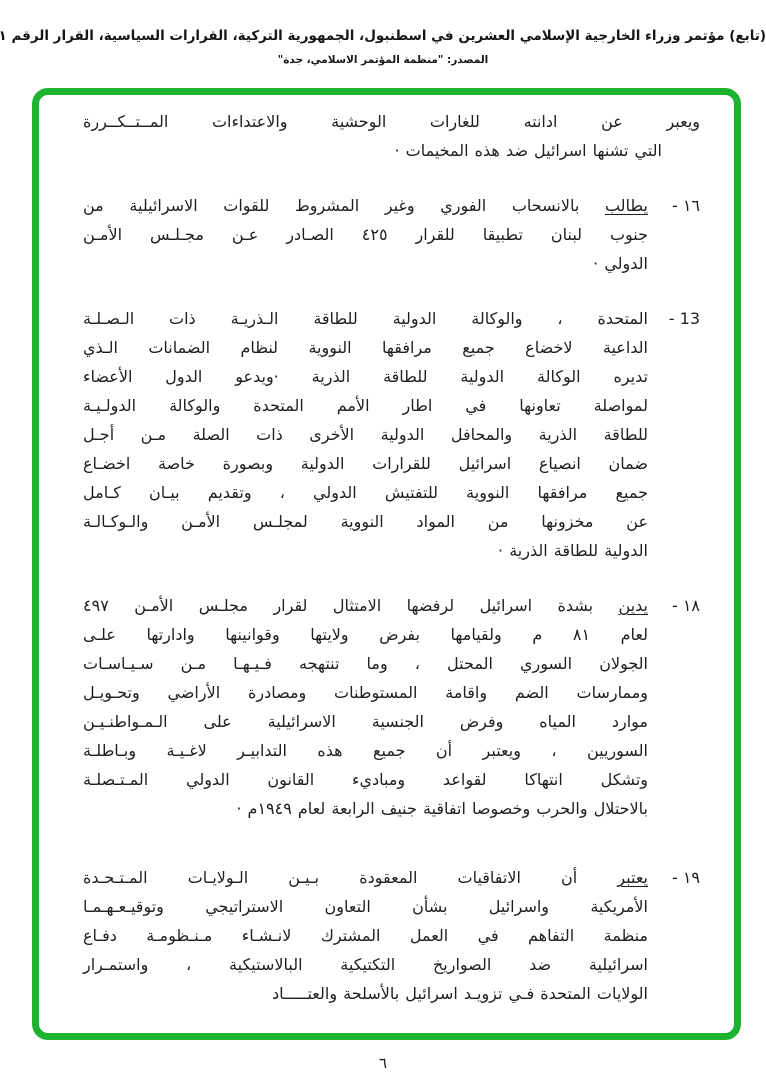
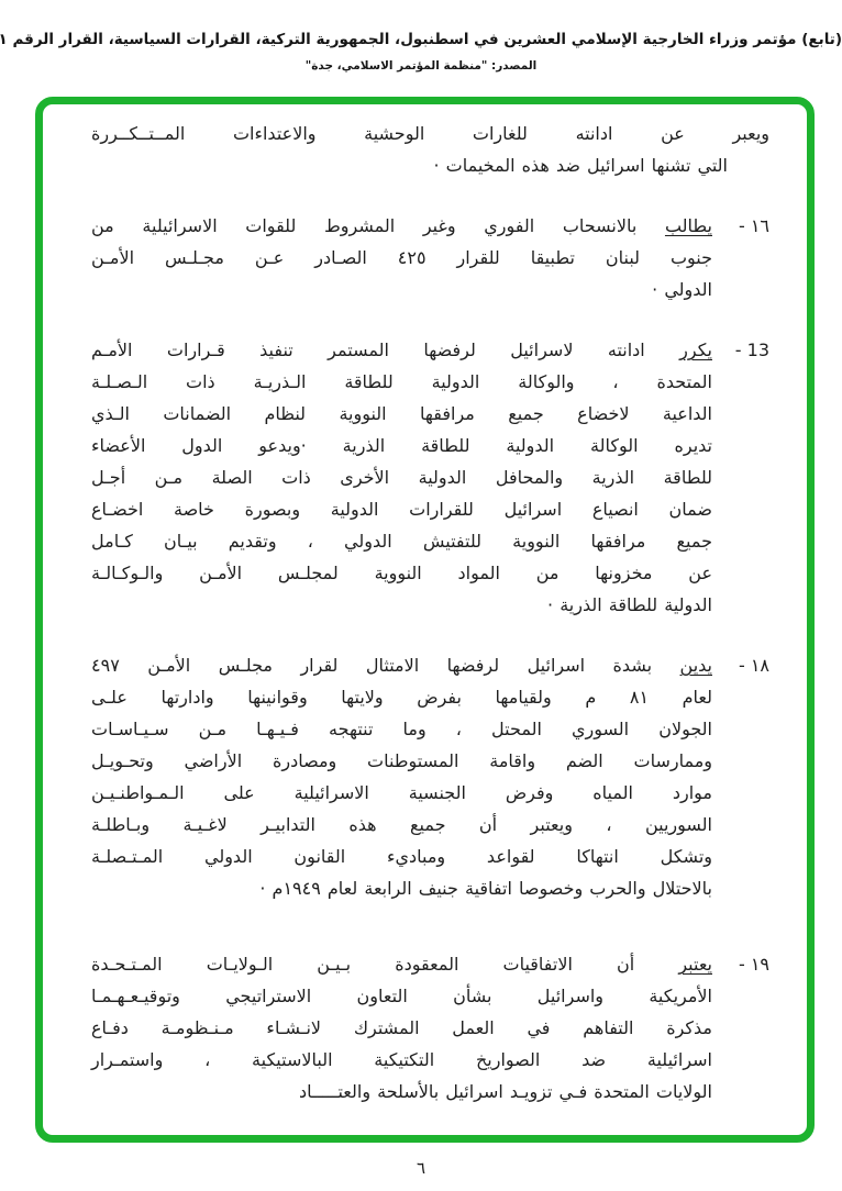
  (تابع) مؤتمر وزراء الخارجية الإسلامي العشرين في اسطنبول، الجمهورية التركية، القرارات السياسية، القرار الرقم ١
  المصدر: "منظمة المؤتمر الاسلامي، جدة"
  ويعبر عن ادانته للغارات الوحشية والاعتداءات المــتــكــررة
  التي تشنها اسرائيل ضد هذه المخيمات ·
  ١٦ -
  يطالب بالانسحاب الفوري وغير المشروط للقوات الاسرائيلية من
  جنوب لبنان تطبيقا للقرار ٤٢٥ الصـادر عـن مجـلـس الأمـن
  الدولي ·
  13 -
+ يكرر ادانته لاسرائيل لرفضها المستمر تنفيذ قـرارات الأمـم
  المتحدة ، والوكالة الدولية للطاقة الـذريـة ذات الـصـلـة
  الداعية لاخضاع جميع مرافقها النووية لنظام الضمانات الـذي
  تديره الوكالة الدولية للطاقة الذرية ·ويدعو الدول الأعضاء
- لمواصلة تعاونها في اطار الأمم المتحدة والوكالة الدولـيـة
  للطاقة الذرية والمحافل الدولية الأخرى ذات الصلة مـن أجـل
  ضمان انصياع اسرائيل للقرارات الدولية وبصورة خاصة اخضـاع
  جميع مرافقها النووية للتفتيش الدولي ، وتقديم بيـان كـامل
  عن مخزونها من المواد النووية لمجلـس الأمـن والـوكـالـة
  الدولية للطاقة الذرية ·
  ١٨ -
  يدين بشدة اسرائيل لرفضها الامتثال لقرار مجلـس الأمـن ٤٩٧
  لعام ٨١ م ولقيامها بفرض ولايتها وقوانينها وادارتها علـى
  الجولان السوري المحتل ، وما تنتهجه فـيـهـا مـن سـيـاسـات
  وممارسات الضم واقامة المستوطنات ومصادرة الأراضي وتحـويـل
  موارد المياه وفرض الجنسية الاسرائيلية على الـمـواطنـيـن
  السوريين ، ويعتبر أن جميع هذه التدابيـر لاغـيـة وبـاطلـة
  وتشكل انتهاكا لقواعد ومباديء القانون الدولي المـتـصلـة
  بالاحتلال والحرب وخصوصا اتفاقية جنيف الرابعة لعام ١٩٤٩م ·
  ١٩ -
  يعتبر أن الاتفاقيات المعقودة بـيـن الـولايـات المـتـحـدة
  الأمريكية واسرائيل بشأن التعاون الاستراتيجي وتوقيـعـهـمـا
- منظمة التفاهم في العمل المشترك لانـشـاء مـنـظومـة دفـاع
+ مذكرة التفاهم في العمل المشترك لانـشـاء مـنـظومـة دفـاع
  اسرائيلية ضد الصواريخ التكتيكية البالاستيكية ، واستمـرار
  الولايات المتحدة فـي تزويـد اسرائيل بالأسلحة والعتـــــاد
  ٦
